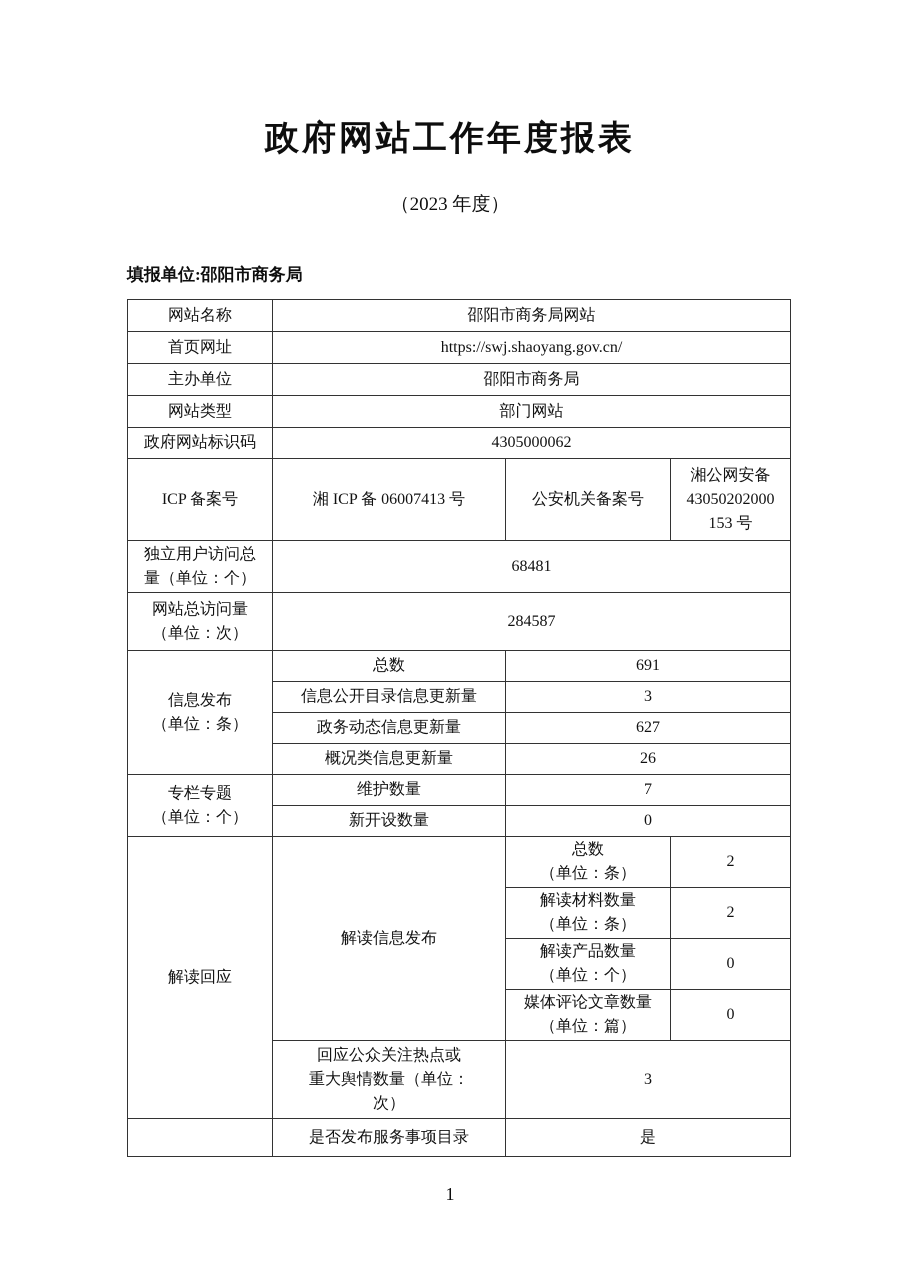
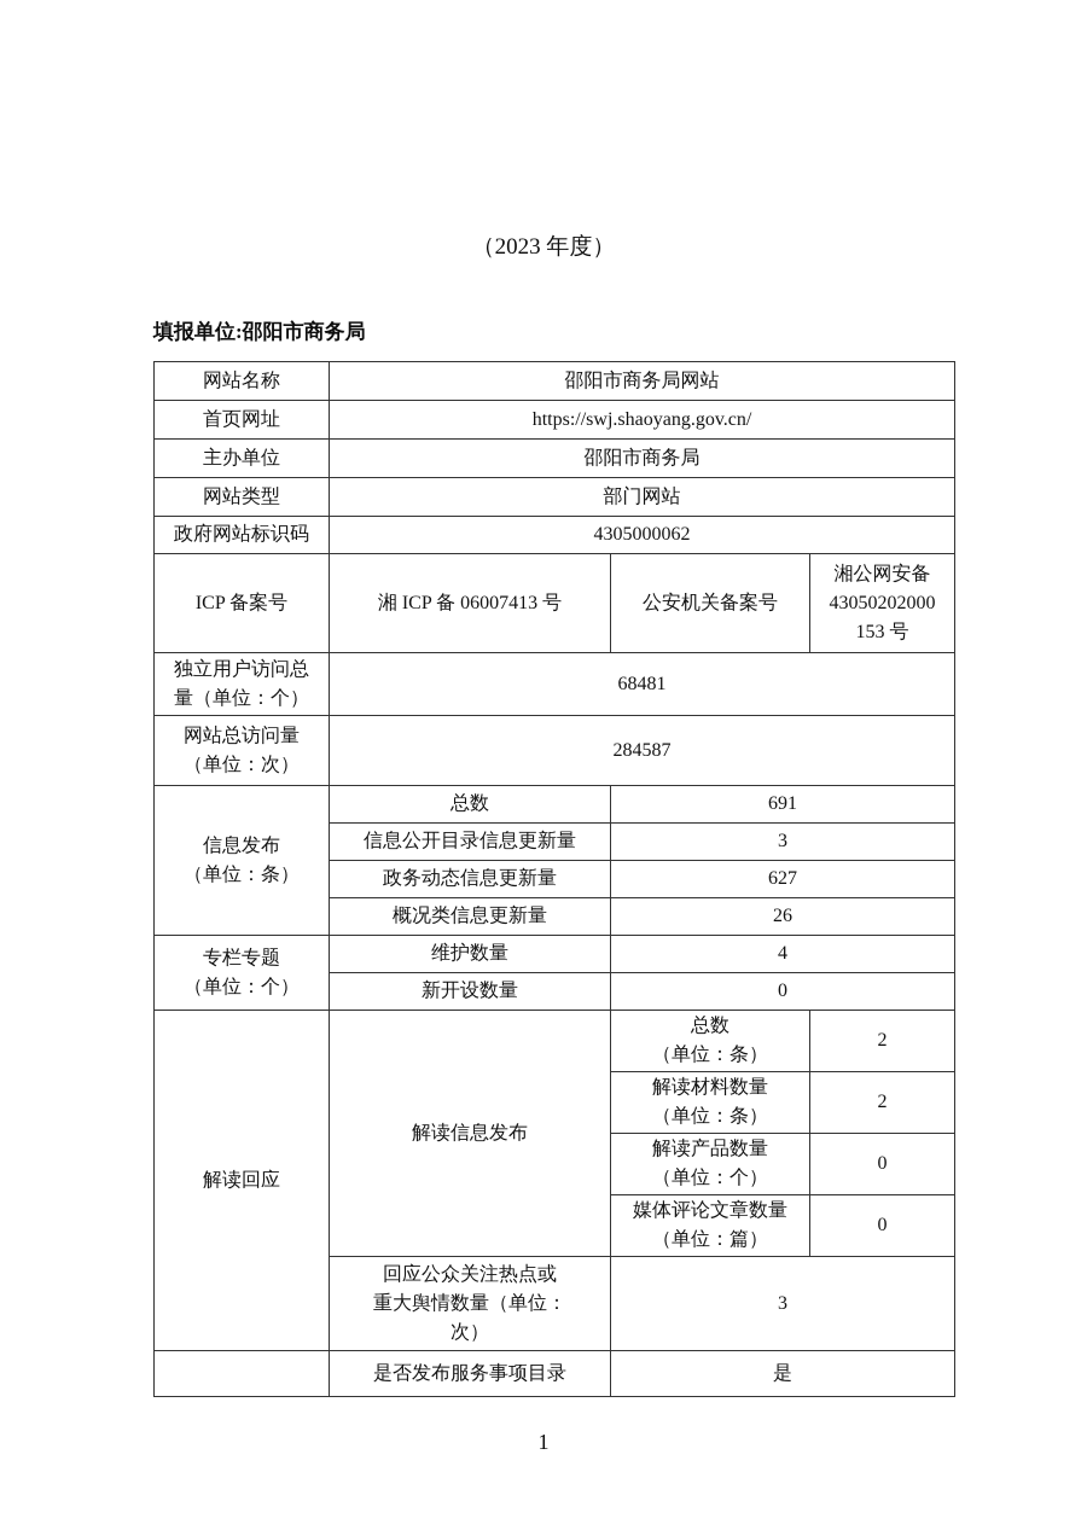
- 政府网站工作年度报表
  （2023 年度）
  填报单位:邵阳市商务局
  网站名称	邵阳市商务局网站
  首页网址	https://swj.shaoyang.gov.cn/
  主办单位	邵阳市商务局
  网站类型	部门网站
  政府网站标识码	4305000062
  ICP 备案号	湘 ICP 备 06007413 号	公安机关备案号	湘公网安备 43050202000 153 号
  独立用户访问总 量（单位：个）	68481
  网站总访问量 （单位：次）	284587
  信息发布 （单位：条）	总数	691
  信息公开目录信息更新量	3
  政务动态信息更新量	627
  概况类信息更新量	26
- 专栏专题 （单位：个）	维护数量	7
+ 专栏专题 （单位：个）	维护数量	4
  新开设数量	0
  解读回应	解读信息发布	总数 （单位：条）	2
  解读材料数量 （单位：条）	2
  解读产品数量 （单位：个）	0
  媒体评论文章数量 （单位：篇）	0
  回应公众关注热点或 重大舆情数量（单位： 次）	3
  	是否发布服务事项目录	是
  1
